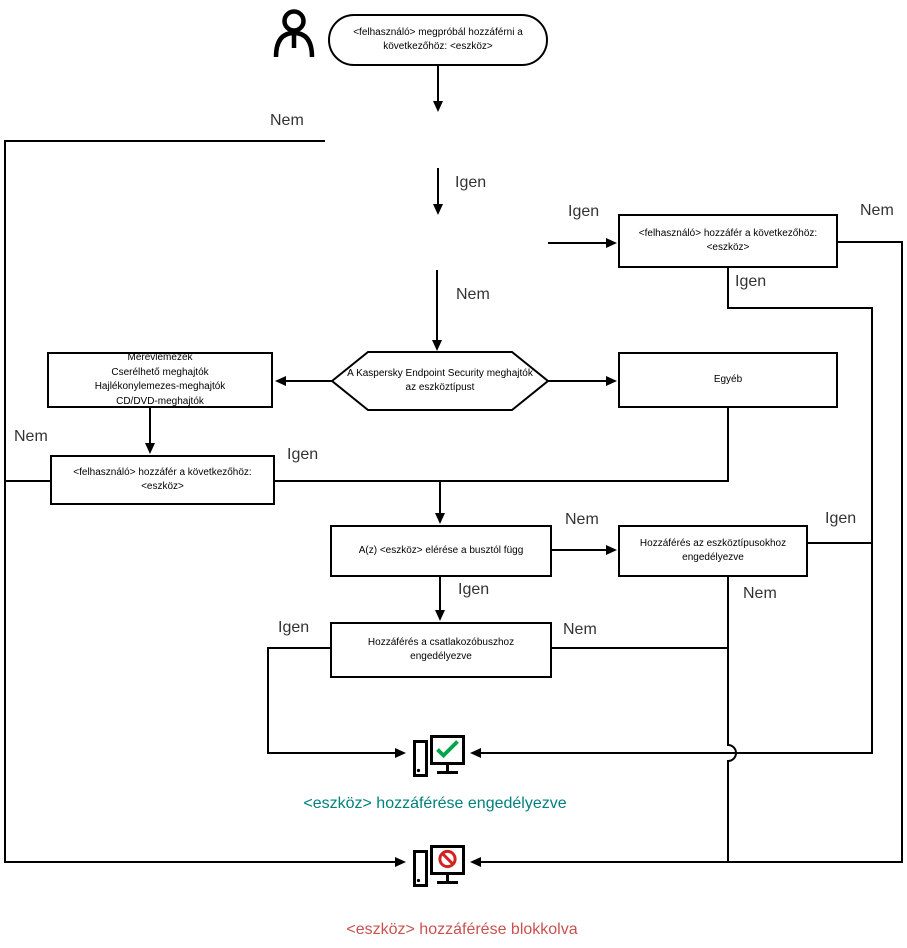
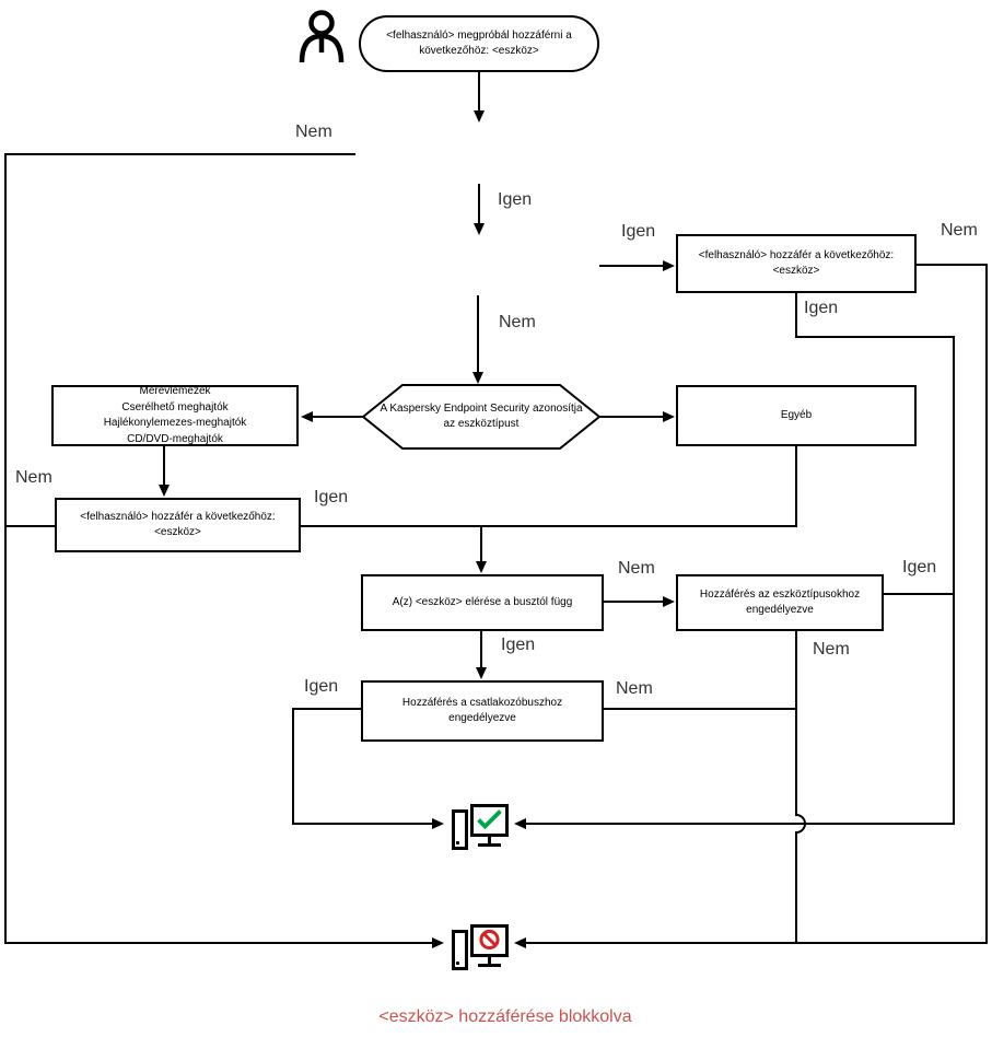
  <felhasználó> megpróbál hozzáférni a
  következőhöz: <eszköz>
  <felhasználó> hozzáfér a következőhöz:
  <eszköz>
- A Kaspersky Endpoint Security meghajtók
+ A Kaspersky Endpoint Security azonosítja
  az eszköztípust
  Merevlemezek
  Cserélhető meghajtók
  Hajlékonylemezes-meghajtók
  CD/DVD-meghajtók
  Egyéb
  <felhasználó> hozzáfér a következőhöz:
  <eszköz>
  A(z) <eszköz> elérése a busztól függ
  Hozzáférés az eszköztípusokhoz
  engedélyezve
  Hozzáférés a csatlakozóbuszhoz
  engedélyezve
  Nem
  Igen
  Igen
  Nem
  Igen
  Nem
  Nem
  Igen
  Nem
  Igen
  Igen
  Nem
  Igen
  Nem
- <eszköz> hozzáférése engedélyezve
  <eszköz> hozzáférése blokkolva
